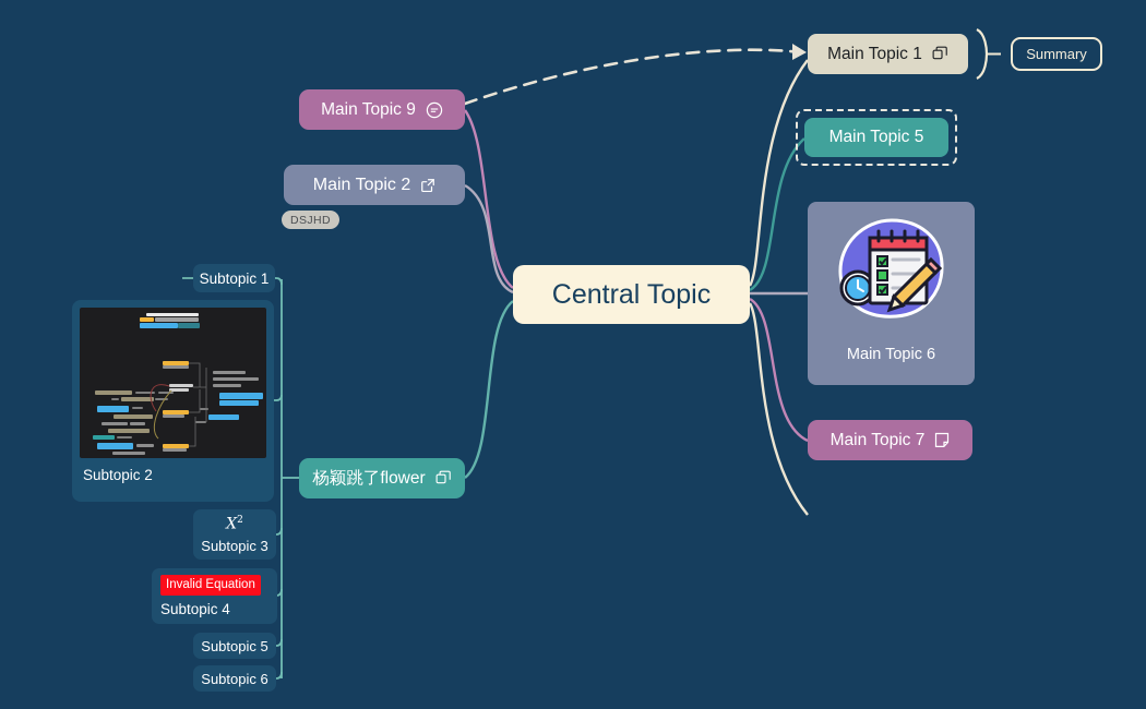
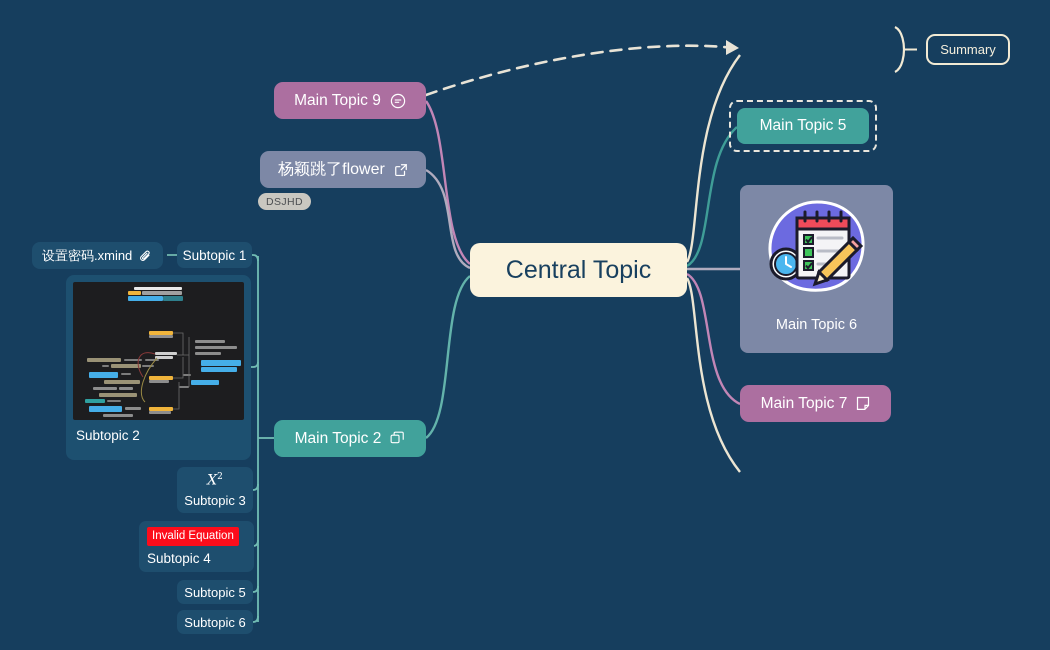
  Central Topic
- Main Topic 1
  Summary
  Main Topic 5
  Main Topic 6
  Main Topic 7
  Main Topic 9
- Main Topic 2
+ 杨颖跳了flower
  DSJHD
- 杨颖跳了flower
+ Main Topic 2
+ 设置密码.xmind
  Subtopic 1
  Subtopic 2
  X2
  Subtopic 3
  Invalid Equation
  Subtopic 4
  Subtopic 5
  Subtopic 6
